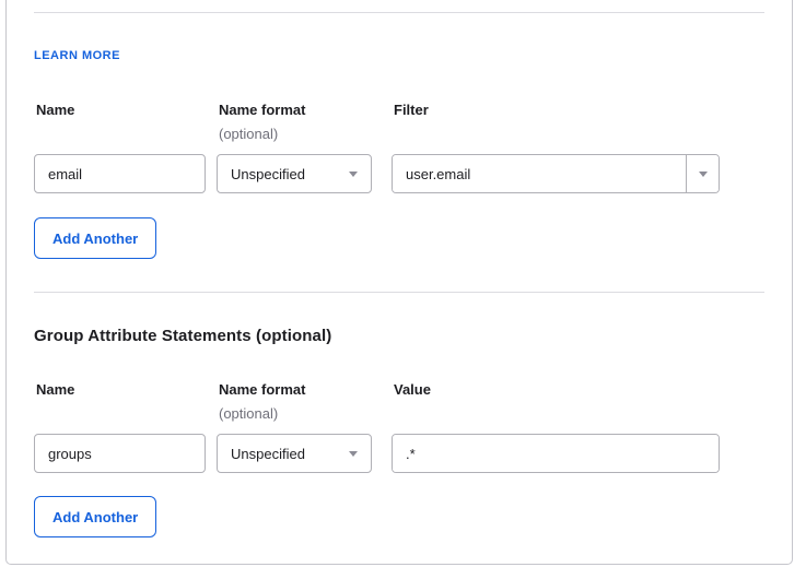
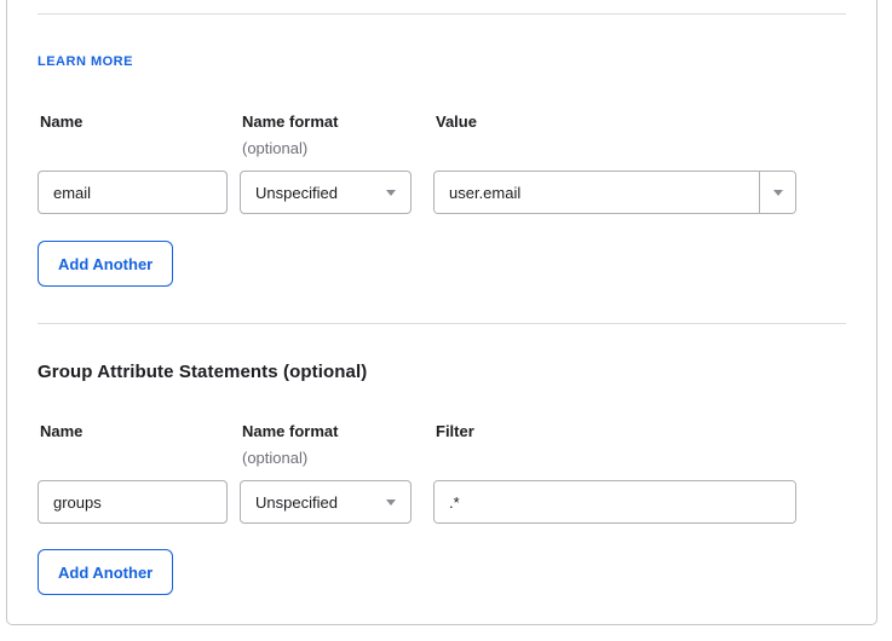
  LEARN MORE
  Name
  Name format
  (optional)
- Filter
+ Value
  email
  Unspecified
  user.email
  Add Another
  Group Attribute Statements (optional)
  Name
  Name format
  (optional)
- Value
+ Filter
  groups
  Unspecified
  .*
  Add Another
